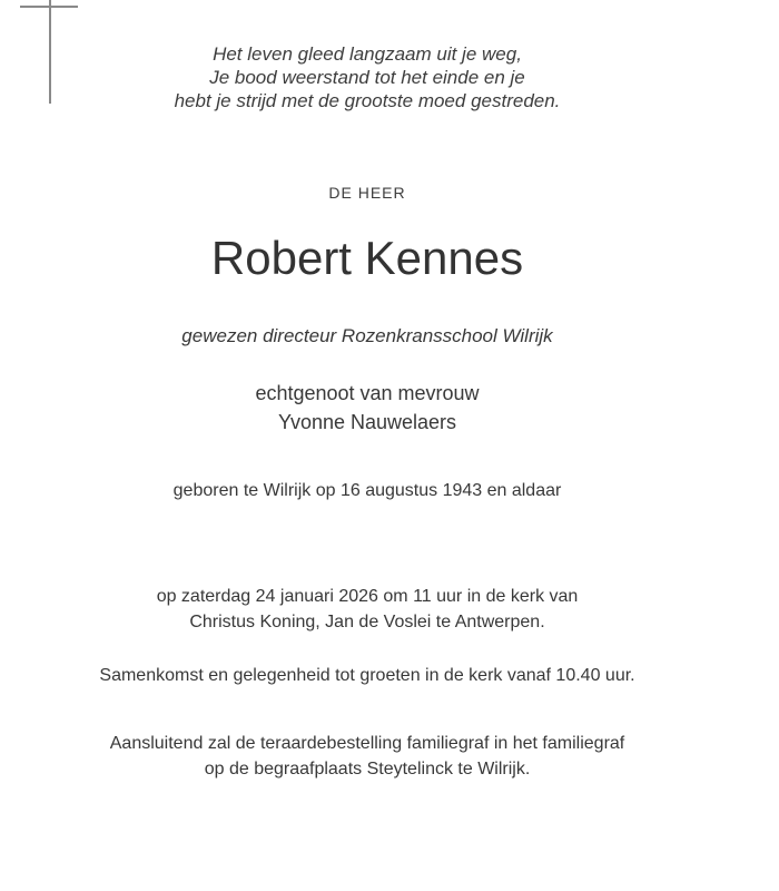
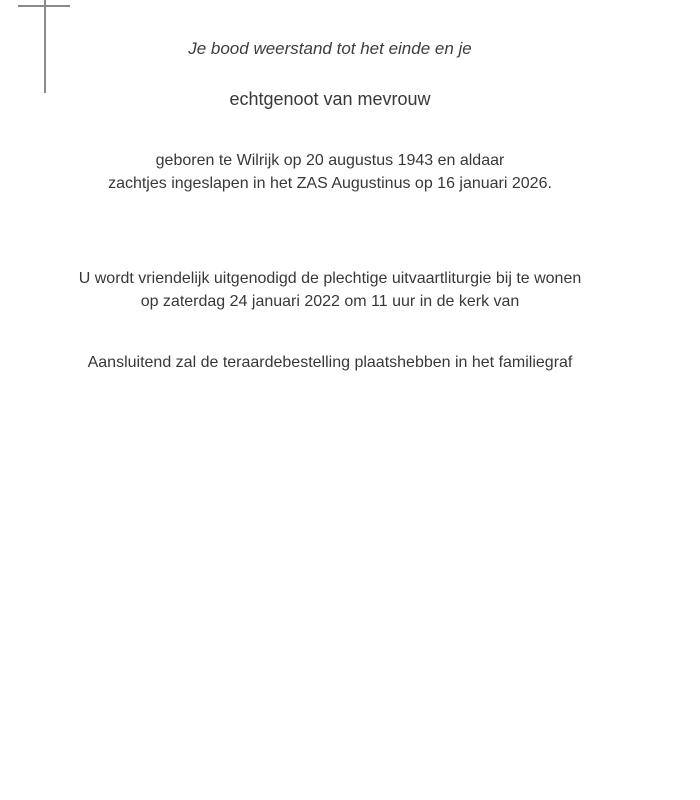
- Het leven gleed langzaam uit je weg,
  Je bood weerstand tot het einde en je
- hebt je strijd met de grootste moed gestreden.
- DE HEER
- Robert Kennes
- gewezen directeur Rozenkransschool Wilrijk
  echtgenoot van mevrouw
- Yvonne Nauwelaers
- geboren te Wilrijk op 16 augustus 1943 en aldaar
+ geboren te Wilrijk op 20 augustus 1943 en aldaar
+ zachtjes ingeslapen in het ZAS Augustinus op 16 januari 2026.
+ U wordt vriendelijk uitgenodigd de plechtige uitvaartliturgie bij te wonen
- op zaterdag 24 januari 2026 om 11 uur in de kerk van
+ op zaterdag 24 januari 2022 om 11 uur in de kerk van
- Christus Koning, Jan de Voslei te Antwerpen.
- Samenkomst en gelegenheid tot groeten in de kerk vanaf 10.40 uur.
- Aansluitend zal de teraardebestelling familiegraf in het familiegraf
+ Aansluitend zal de teraardebestelling plaatshebben in het familiegraf
- op de begraafplaats Steytelinck te Wilrijk.
